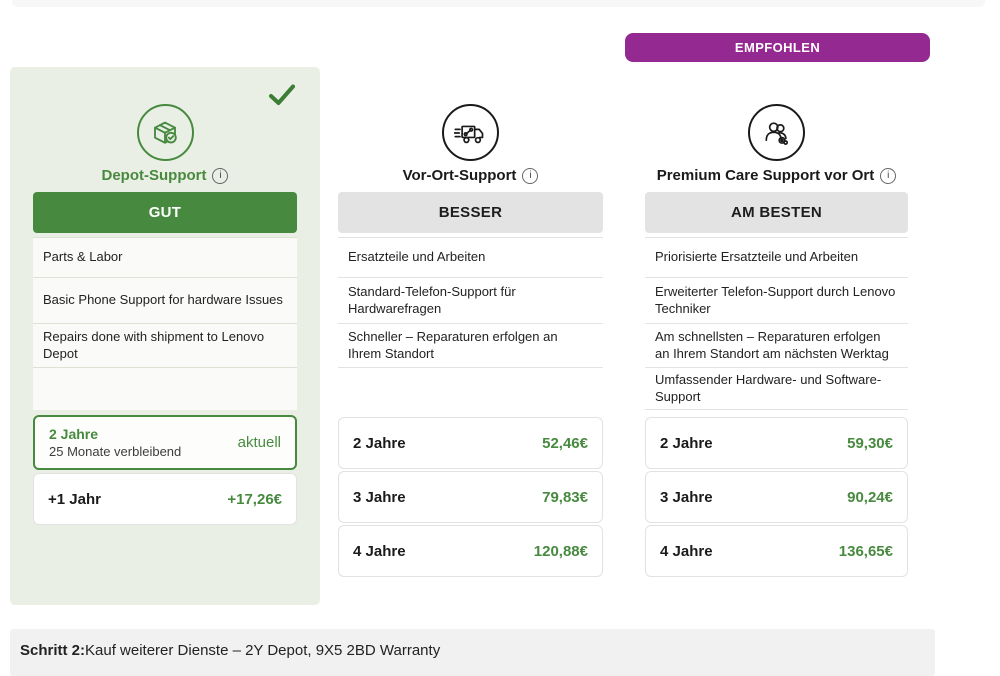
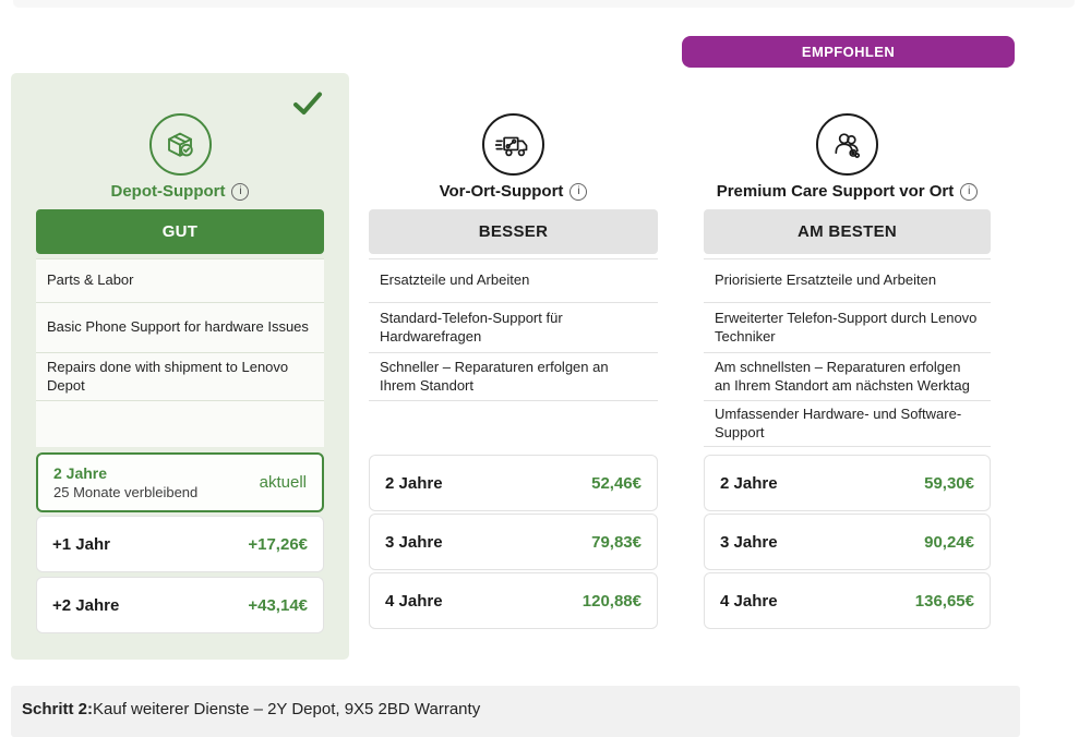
  EMPFOHLEN
  Depot-Support
  GUT
  Parts & Labor
  Basic Phone Support for hardware Issues
  Repairs done with shipment to Lenovo Depot
  2 Jahre
  25 Monate verbleibend
  aktuell
  +1 Jahr
  +17,26€
+ +2 Jahre
+ +43,14€
  Vor-Ort-Support
  BESSER
  Ersatzteile und Arbeiten
  Standard-Telefon-Support für Hardwarefragen
  Schneller – Reparaturen erfolgen an Ihrem Standort
  2 Jahre
  52,46€
  3 Jahre
  79,83€
  4 Jahre
  120,88€
  Premium Care Support vor Ort
  AM BESTEN
  Priorisierte Ersatzteile und Arbeiten
  Erweiterter Telefon-Support durch Lenovo Techniker
  Am schnellsten – Reparaturen erfolgen an Ihrem Standort am nächsten Werktag
  Umfassender Hardware- und Software-Support
  2 Jahre
  59,30€
  3 Jahre
  90,24€
  4 Jahre
  136,65€
  Schritt 2:Kauf weiterer Dienste – 2Y Depot, 9X5 2BD Warranty
